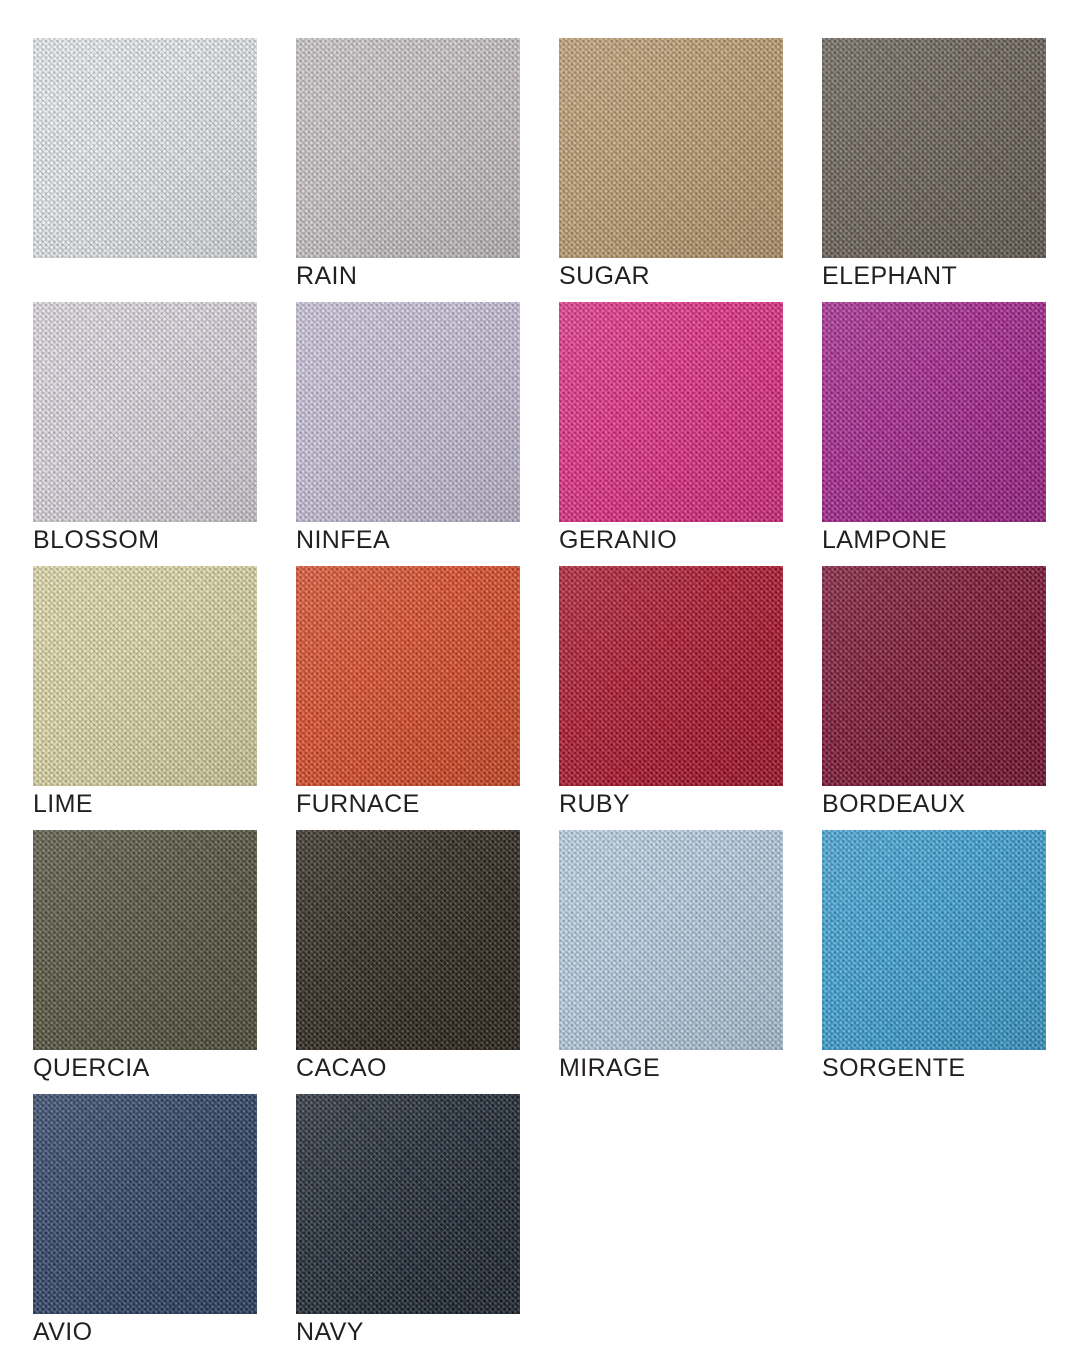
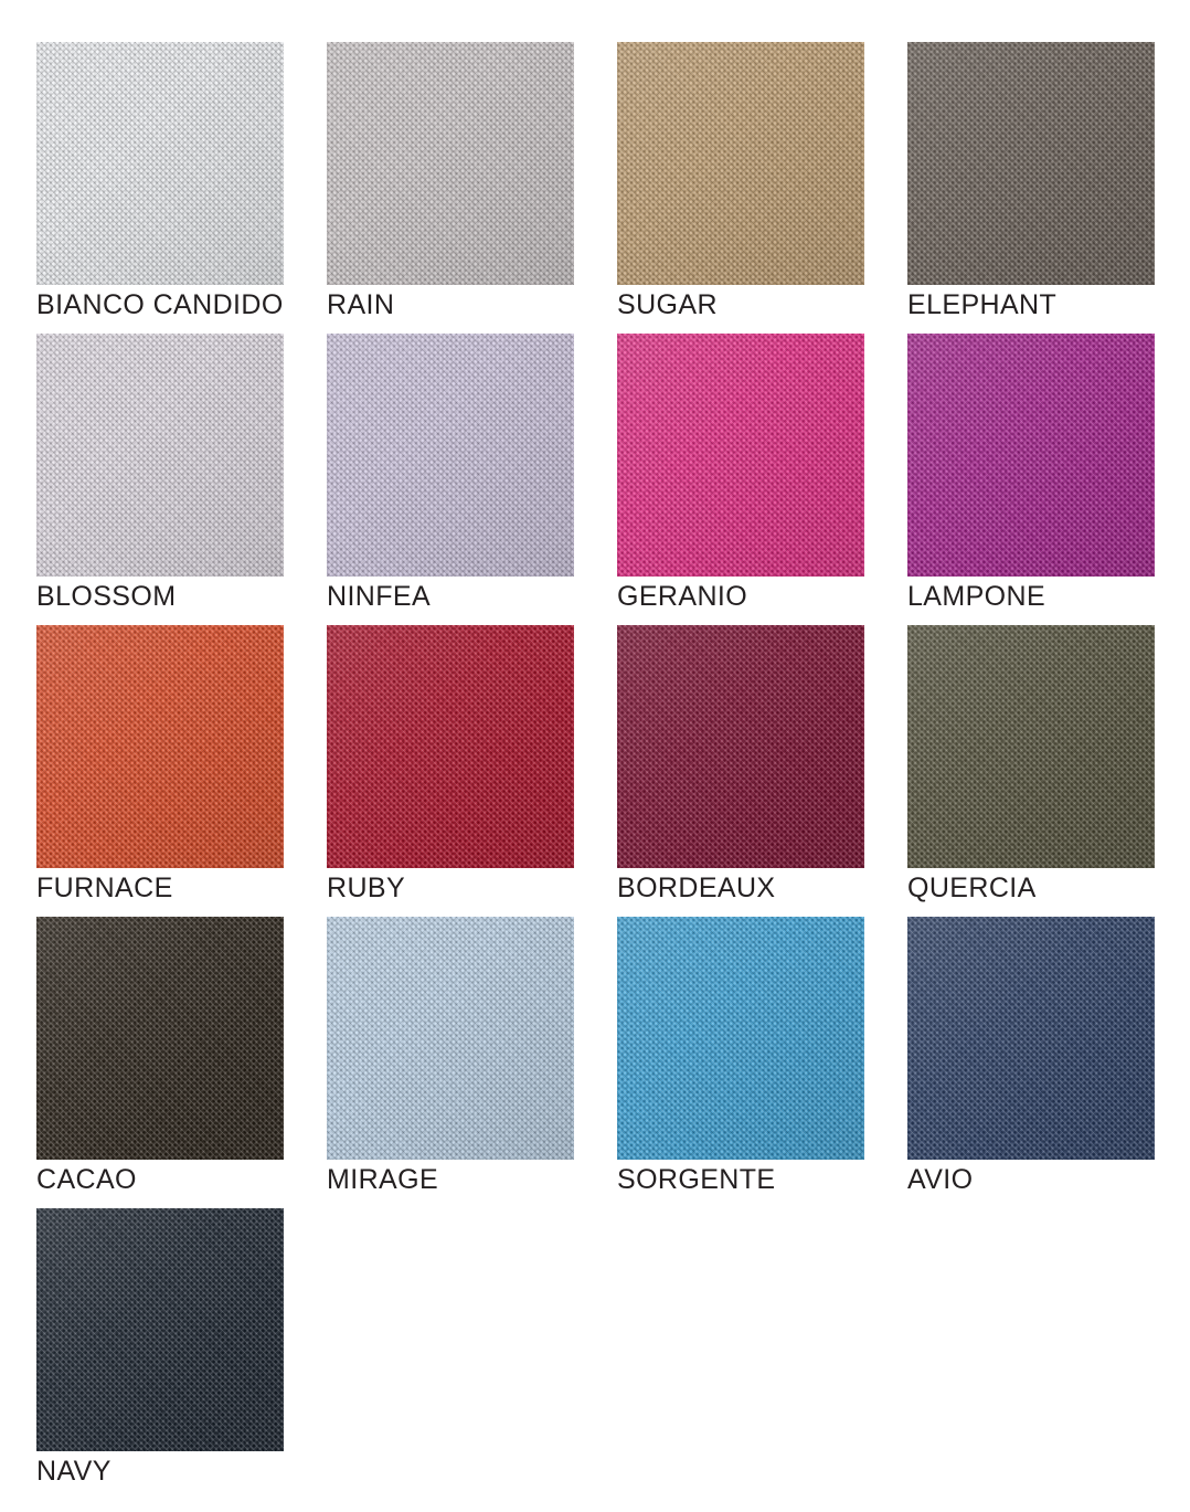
+ BIANCO CANDIDO
  RAIN
  SUGAR
  ELEPHANT
  BLOSSOM
  NINFEA
  GERANIO
  LAMPONE
- LIME
  FURNACE
  RUBY
  BORDEAUX
  QUERCIA
  CACAO
  MIRAGE
  SORGENTE
  AVIO
  NAVY
